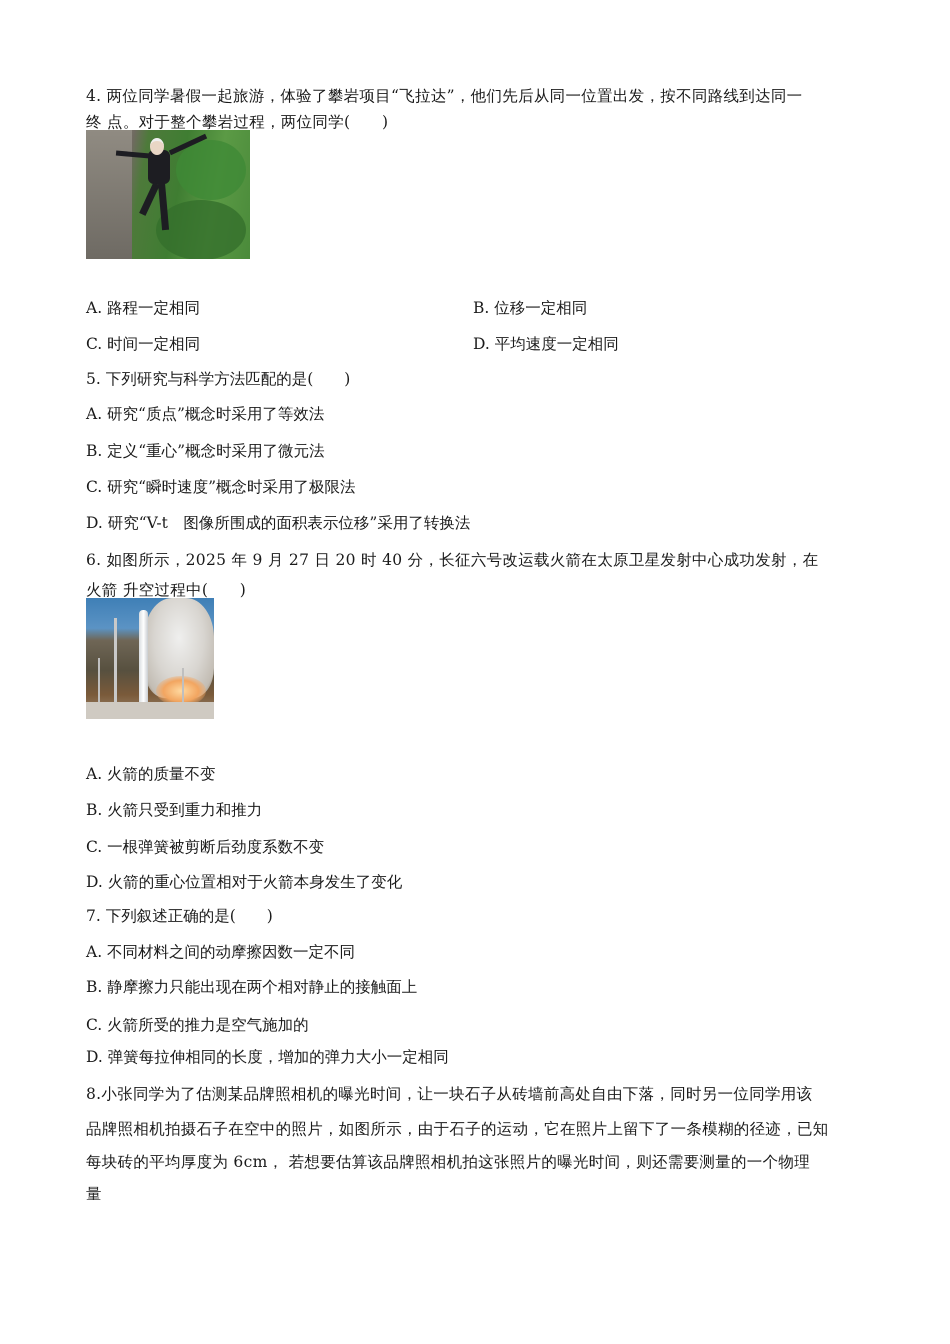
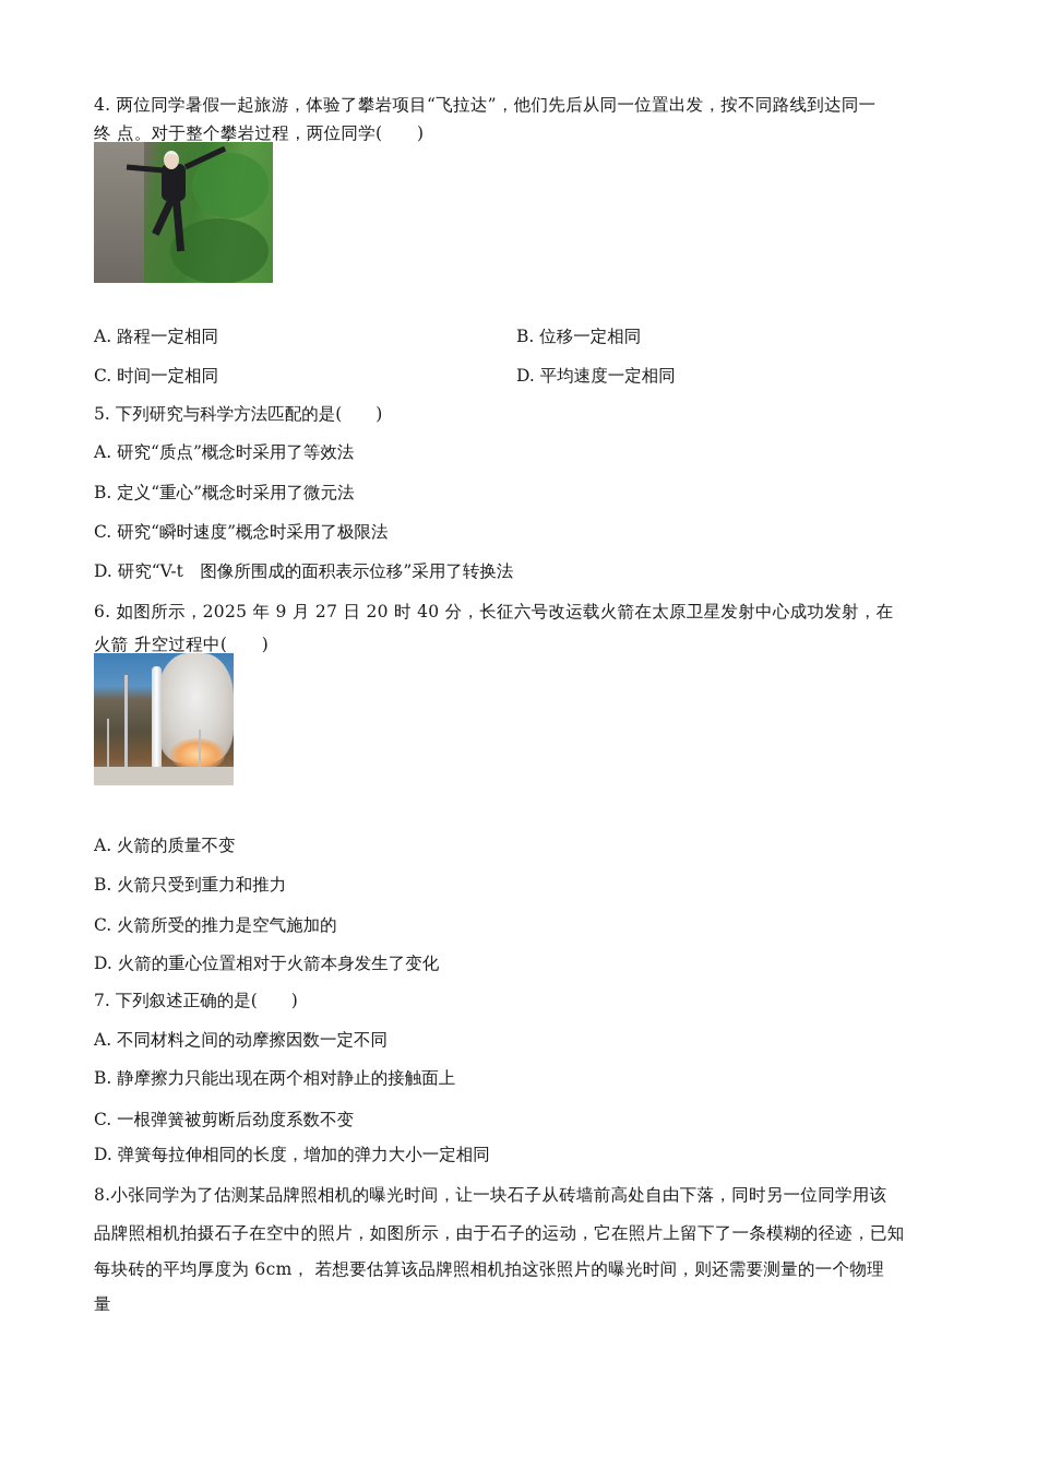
  4. 两位同学暑假一起旅游，体验了攀岩项目“飞拉达”，他们先后从同一位置出发，按不同路线到达同一
  终 点。对于整个攀岩过程，两位同学( )
  A. 路程一定相同
  B. 位移一定相同
  C. 时间一定相同
  D. 平均速度一定相同
  5. 下列研究与科学方法匹配的是( )
  A. 研究“质点”概念时采用了等效法
  B. 定义“重心”概念时采用了微元法
  C. 研究“瞬时速度”概念时采用了极限法
  D. 研究“V-t 图像所围成的面积表示位移”采用了转换法
  6. 如图所示，2025 年 9 月 27 日 20 时 40 分，长征六号改运载火箭在太原卫星发射中心成功发射，在
  火箭 升空过程中( )
  A. 火箭的质量不变
  B. 火箭只受到重力和推力
- C. 一根弹簧被剪断后劲度系数不变
+ C. 火箭所受的推力是空气施加的
  D. 火箭的重心位置相对于火箭本身发生了变化
  7. 下列叙述正确的是( )
  A. 不同材料之间的动摩擦因数一定不同
  B. 静摩擦力只能出现在两个相对静止的接触面上
- C. 火箭所受的推力是空气施加的
+ C. 一根弹簧被剪断后劲度系数不变
  D. 弹簧每拉伸相同的长度，增加的弹力大小一定相同
  8.小张同学为了估测某品牌照相机的曝光时间，让一块石子从砖墙前高处自由下落，同时另一位同学用该
  品牌照相机拍摄石子在空中的照片，如图所示，由于石子的运动，它在照片上留下了一条模糊的径迹，已知
  每块砖的平均厚度为 6cm， 若想要估算该品牌照相机拍这张照片的曝光时间，则还需要测量的一个物理
  量
